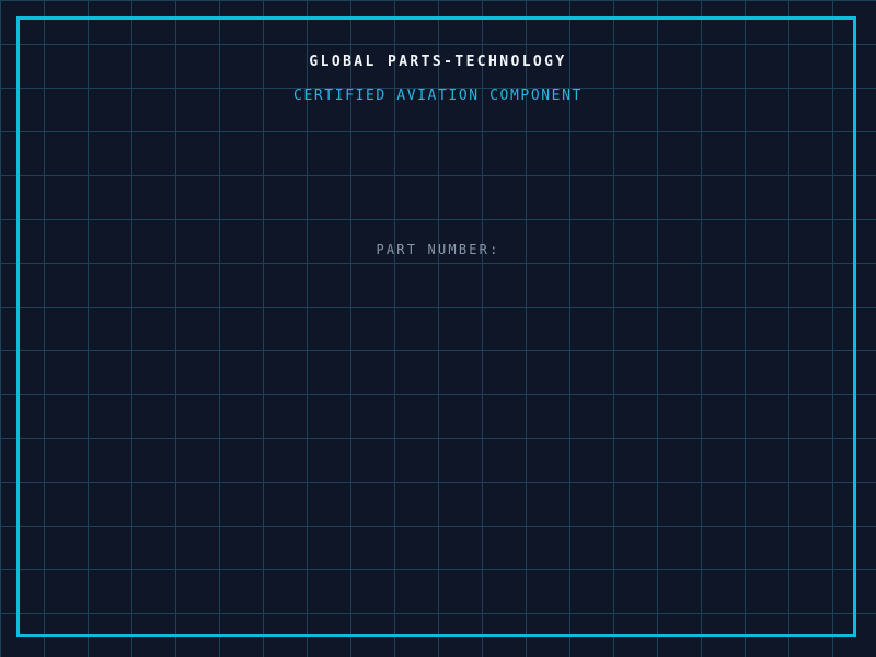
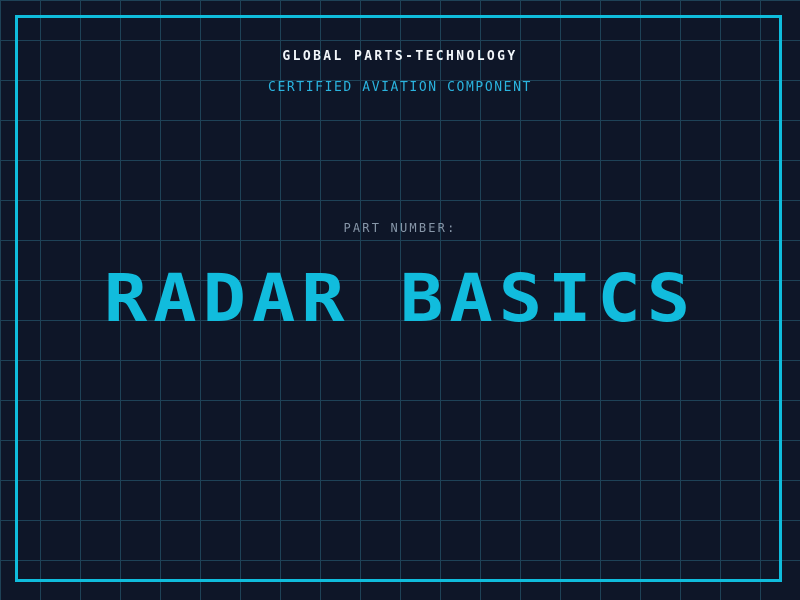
  GLOBAL PARTS-TECHNOLOGY
  CERTIFIED AVIATION COMPONENT
  PART NUMBER:
+ RADAR BASICS
